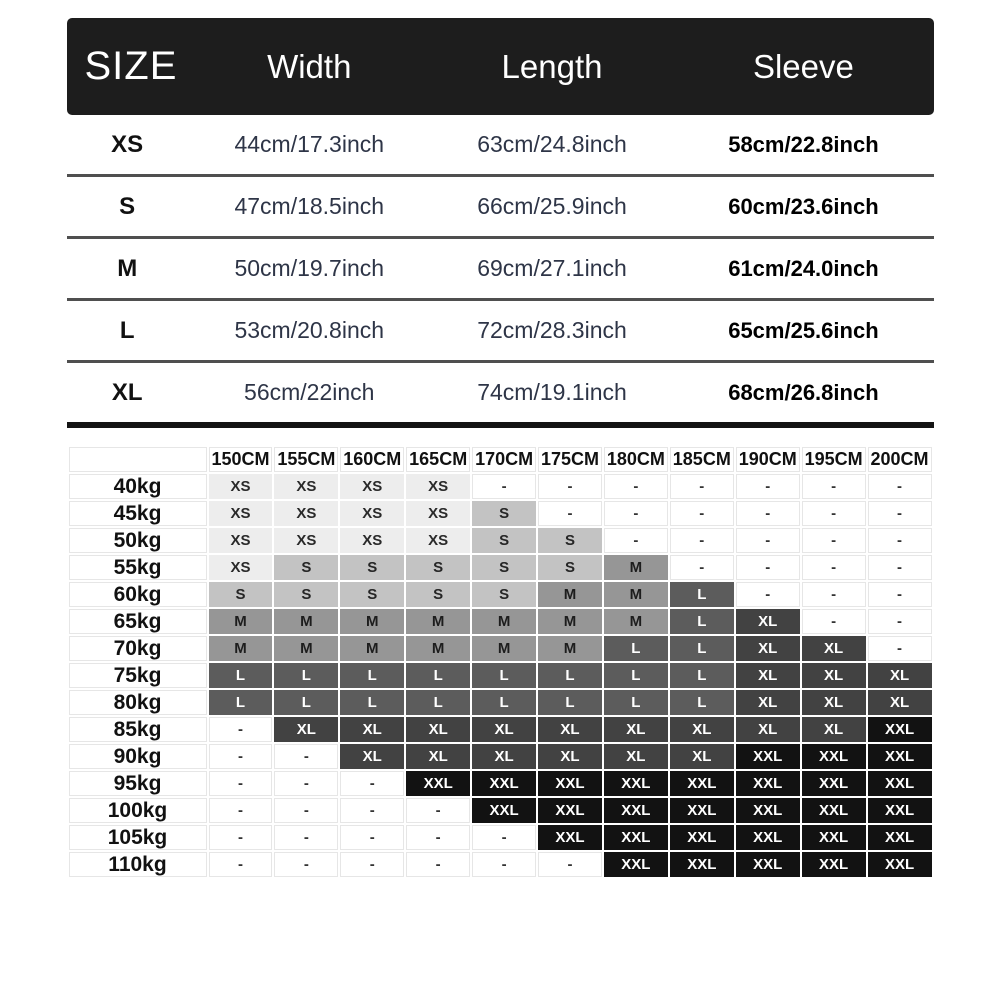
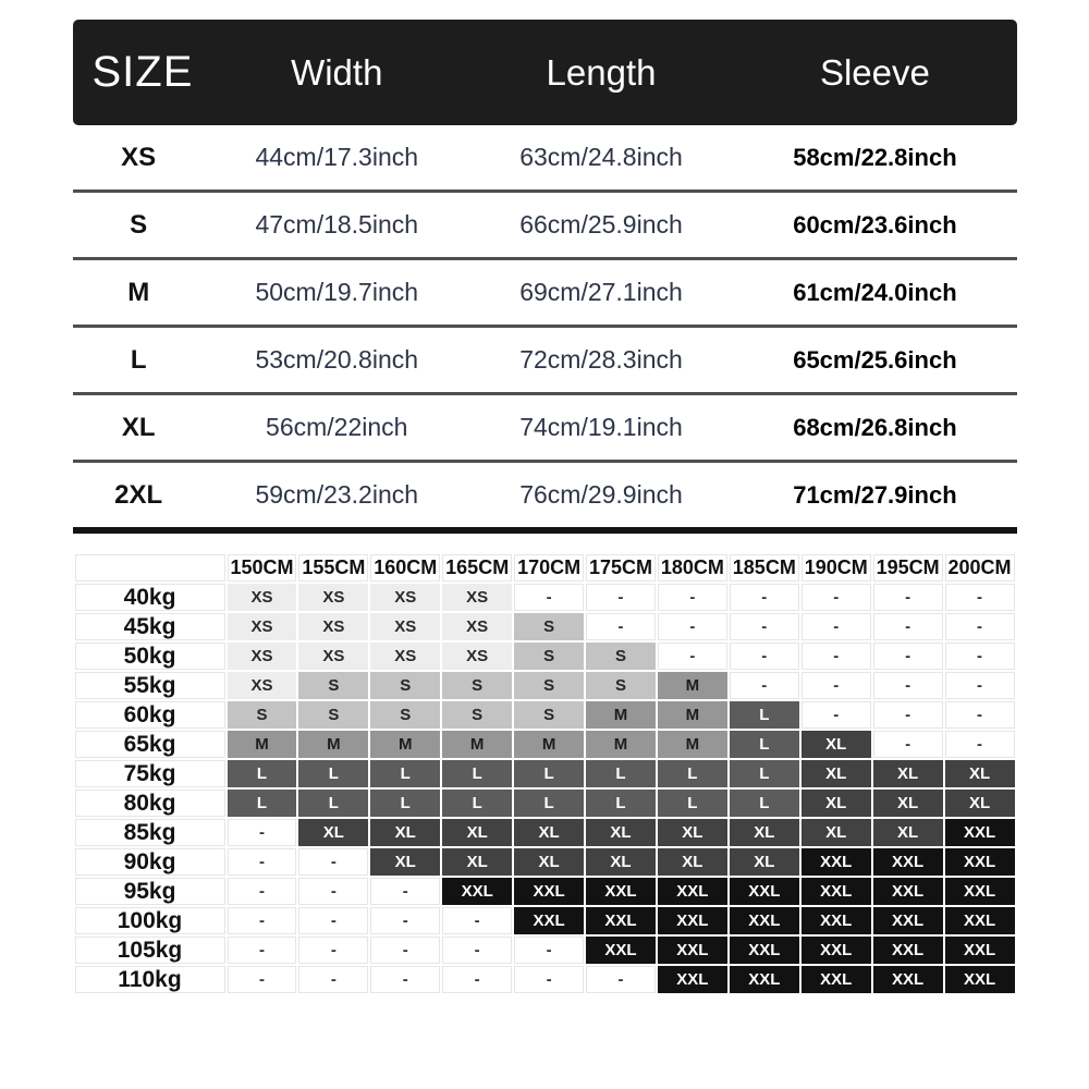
  SIZE
  Width
  Length
  Sleeve
  XS
  44cm/17.3inch
  63cm/24.8inch
  58cm/22.8inch
  S
  47cm/18.5inch
  66cm/25.9inch
  60cm/23.6inch
  M
  50cm/19.7inch
  69cm/27.1inch
  61cm/24.0inch
  L
  53cm/20.8inch
  72cm/28.3inch
  65cm/25.6inch
  XL
  56cm/22inch
  74cm/19.1inch
  68cm/26.8inch
+ 2XL
+ 59cm/23.2inch
+ 76cm/29.9inch
+ 71cm/27.9inch
  	150CM	155CM	160CM	165CM	170CM	175CM	180CM	185CM	190CM	195CM	200CM
  40kg	XS	XS	XS	XS	-	-	-	-	-	-	-
  45kg	XS	XS	XS	XS	S	-	-	-	-	-	-
  50kg	XS	XS	XS	XS	S	S	-	-	-	-	-
  55kg	XS	S	S	S	S	S	M	-	-	-	-
  60kg	S	S	S	S	S	M	M	L	-	-	-
  65kg	M	M	M	M	M	M	M	L	XL	-	-
- 70kg	M	M	M	M	M	M	L	L	XL	XL	-
  75kg	L	L	L	L	L	L	L	L	XL	XL	XL
  80kg	L	L	L	L	L	L	L	L	XL	XL	XL
  85kg	-	XL	XL	XL	XL	XL	XL	XL	XL	XL	XXL
  90kg	-	-	XL	XL	XL	XL	XL	XL	XXL	XXL	XXL
  95kg	-	-	-	XXL	XXL	XXL	XXL	XXL	XXL	XXL	XXL
  100kg	-	-	-	-	XXL	XXL	XXL	XXL	XXL	XXL	XXL
  105kg	-	-	-	-	-	XXL	XXL	XXL	XXL	XXL	XXL
  110kg	-	-	-	-	-	-	XXL	XXL	XXL	XXL	XXL
